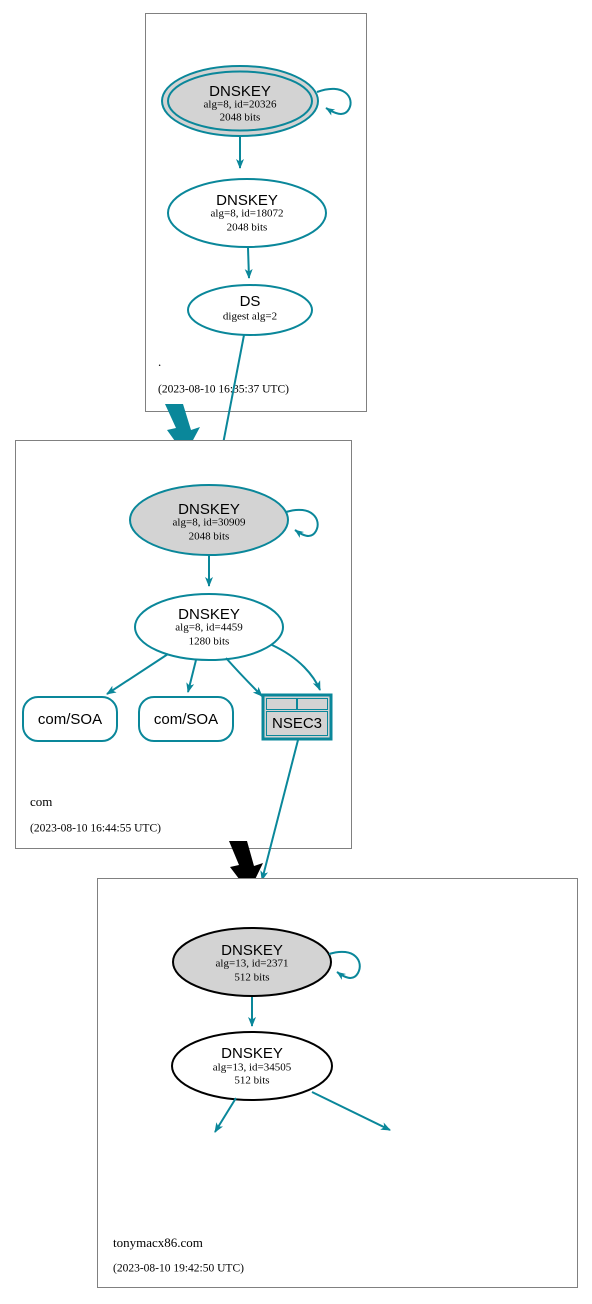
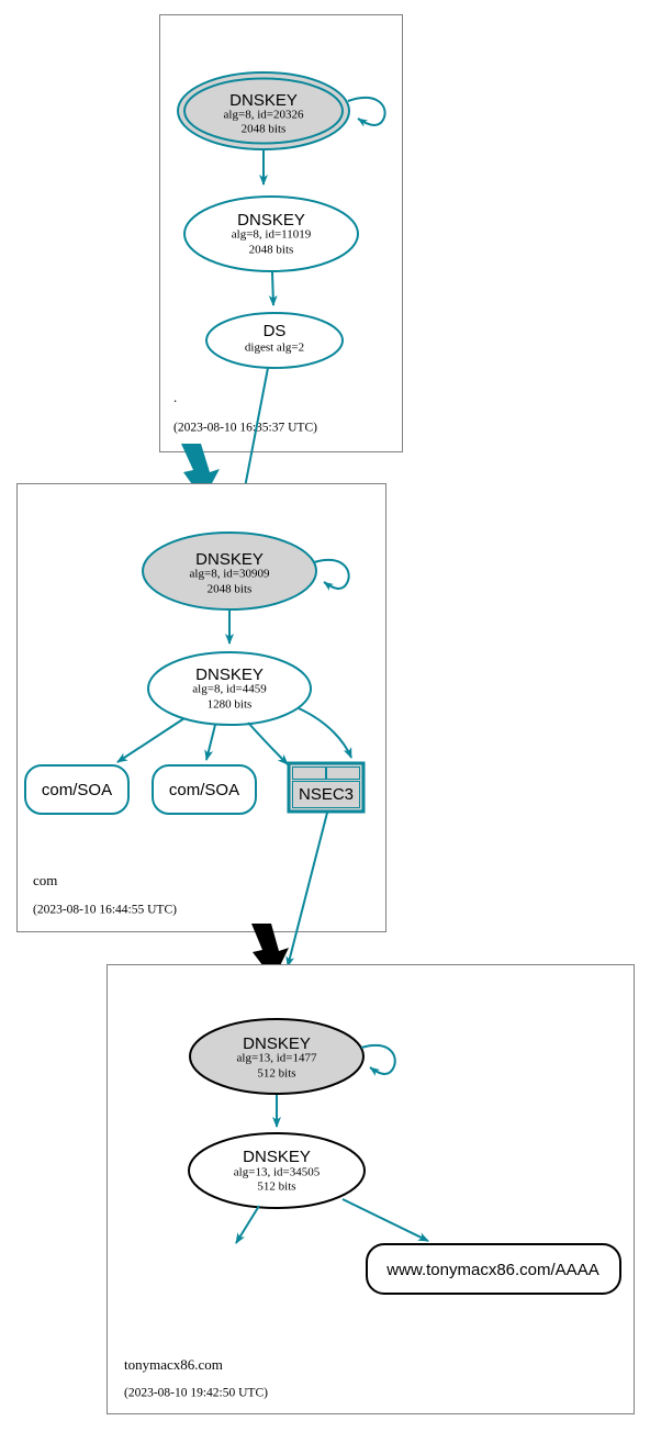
  DNSKEY
  alg=8, id=20326
  2048 bits
  DNSKEY
- alg=8, id=18072
+ alg=8, id=11019
  2048 bits
  DS
  digest alg=2
  .
  (2023-08-10 16:35:37 UTC)
  DNSKEY
  alg=8, id=30909
  2048 bits
  DNSKEY
  alg=8, id=4459
  1280 bits
  com/SOA
  com/SOA
  NSEC3
  com
  (2023-08-10 16:44:55 UTC)
  DNSKEY
- alg=13, id=2371
+ alg=13, id=1477
  512 bits
  DNSKEY
  alg=13, id=34505
  512 bits
+ www.tonymacx86.com/AAAA
  tonymacx86.com
  (2023-08-10 19:42:50 UTC)
